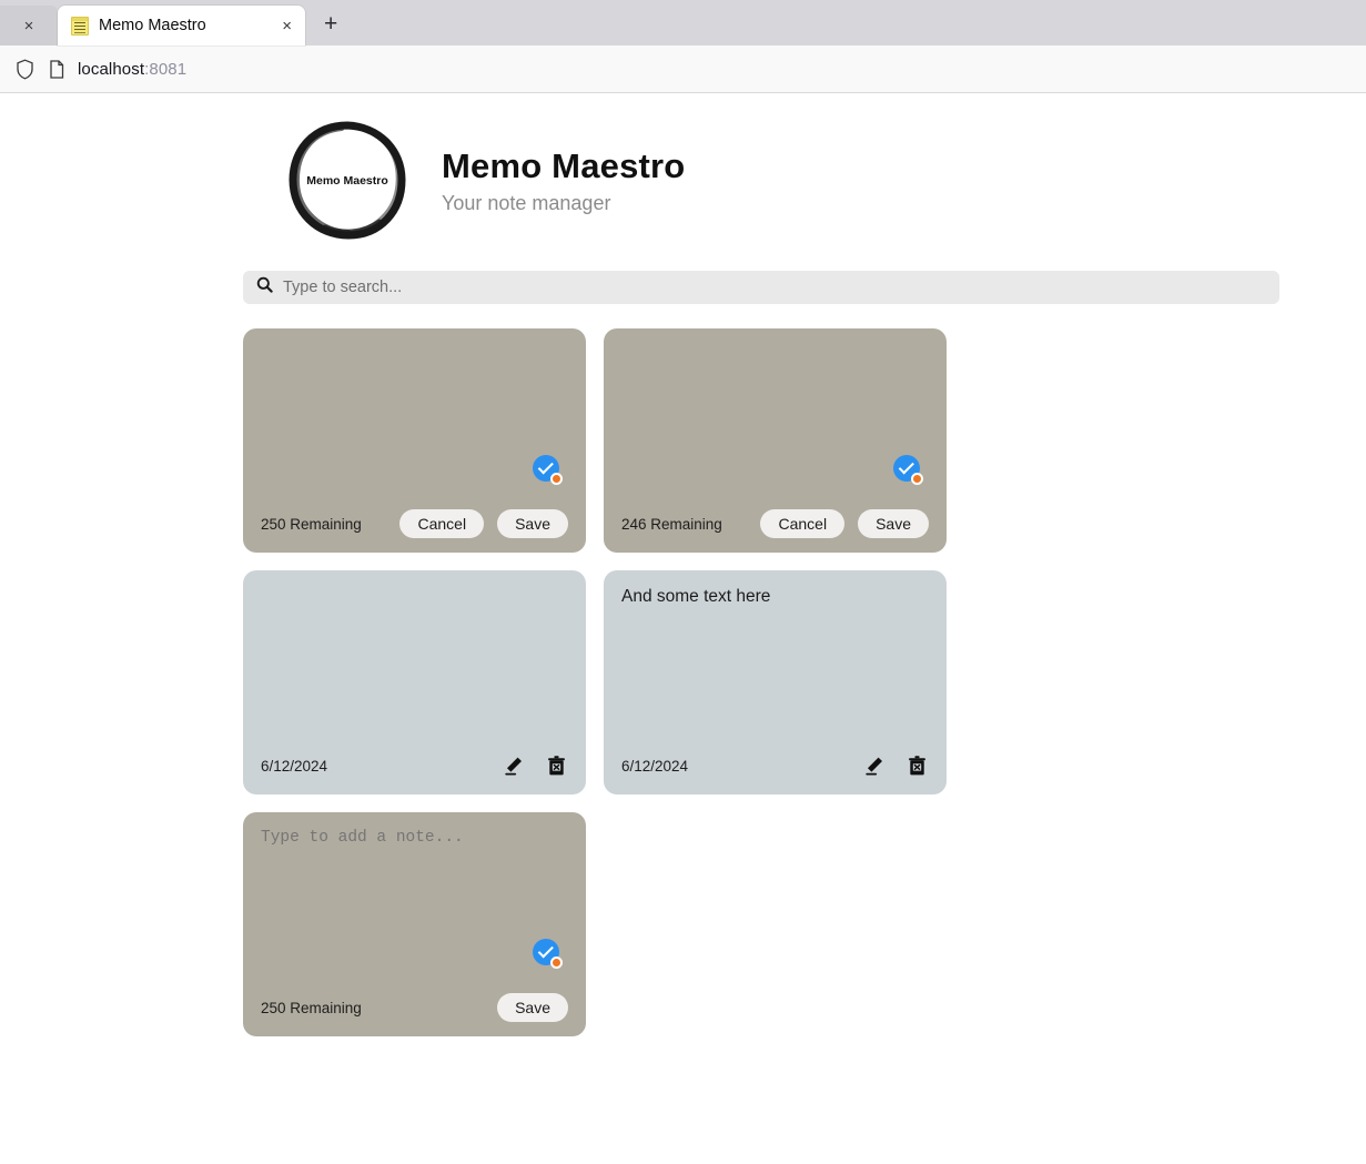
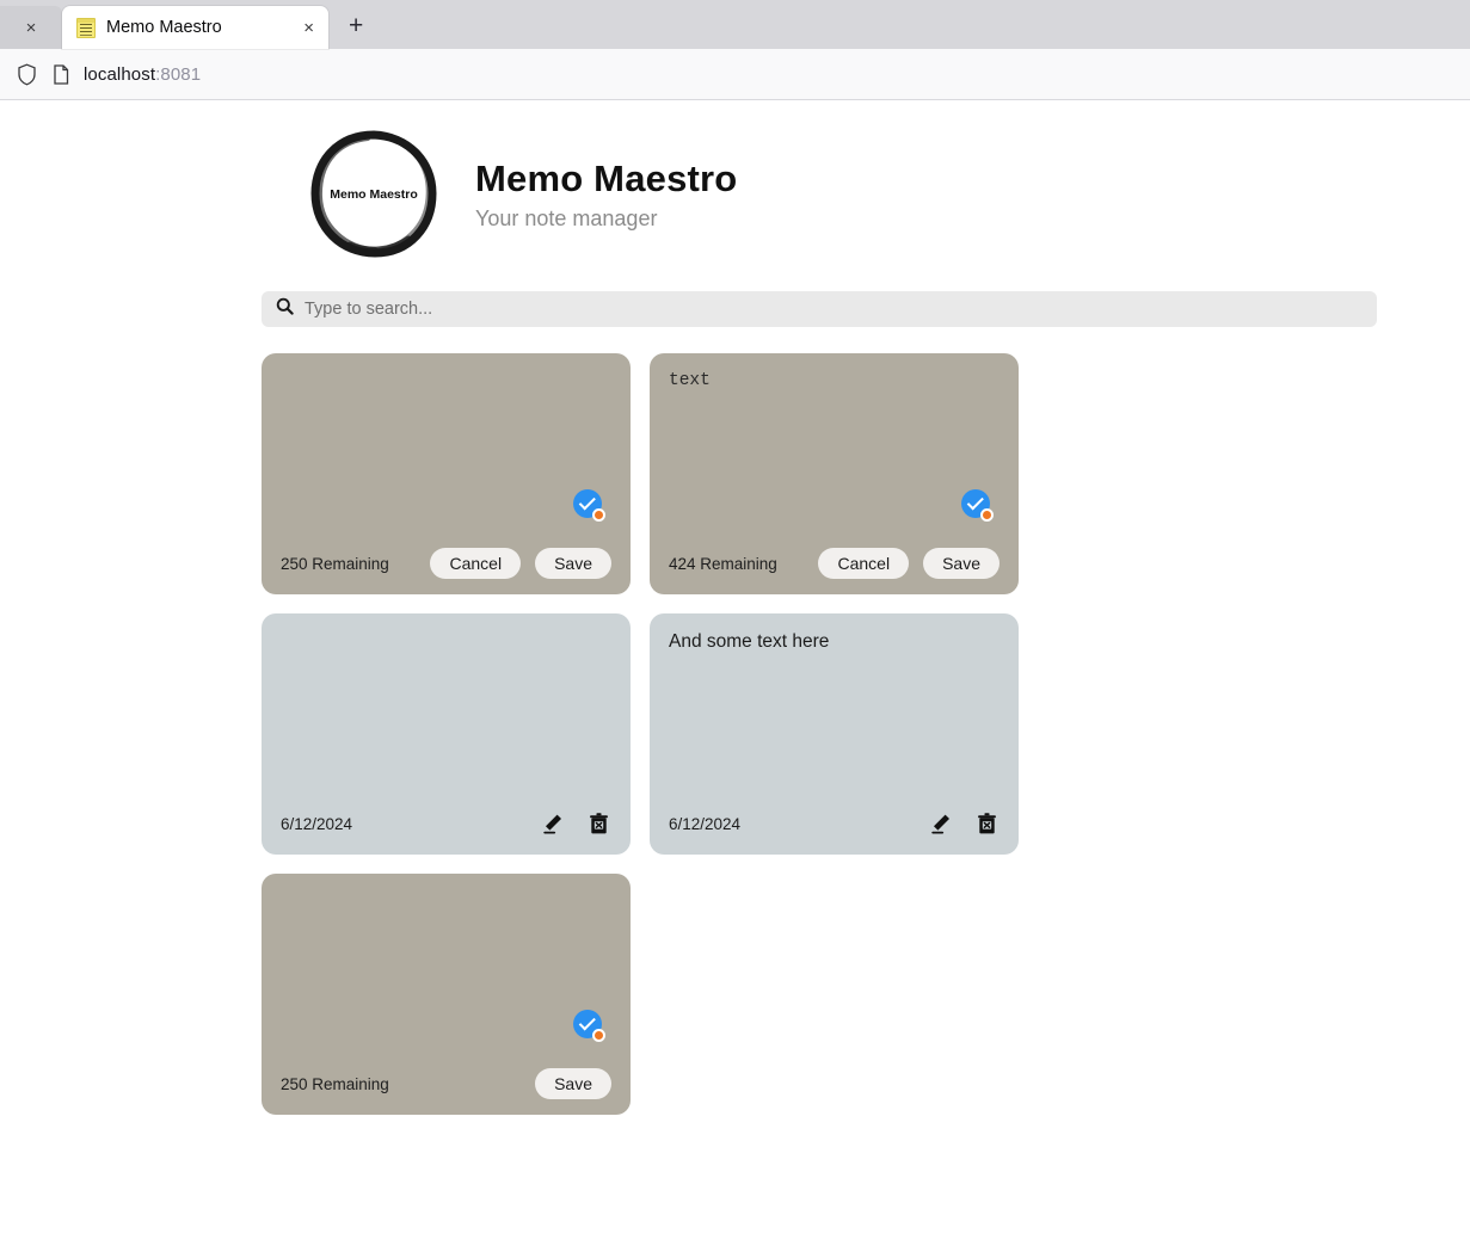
  ×
  Memo Maestro
  ×
  +
  localhost:8081
  Memo Maestro
  Memo Maestro
  Your note manager
  Type to search...
  250 Remaining
  Cancel
  Save
+ text
- 246 Remaining
+ 424 Remaining
  Cancel
  Save
  6/12/2024
  And some text here
  6/12/2024
- Type to add a note...
  250 Remaining
  Save
